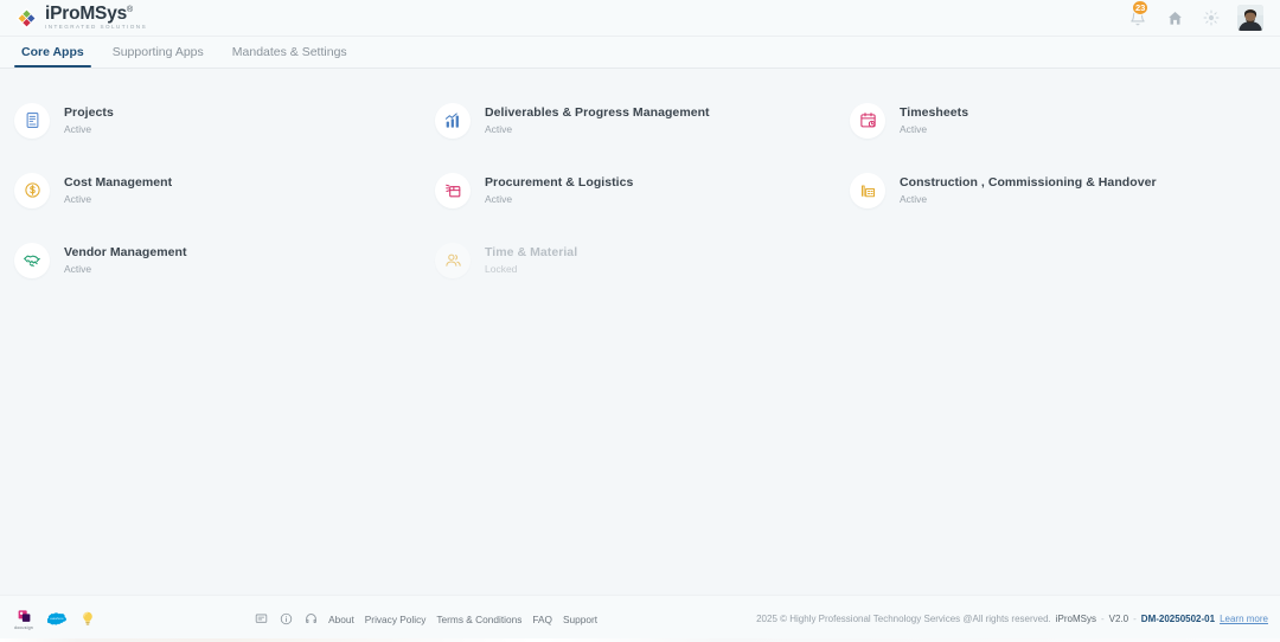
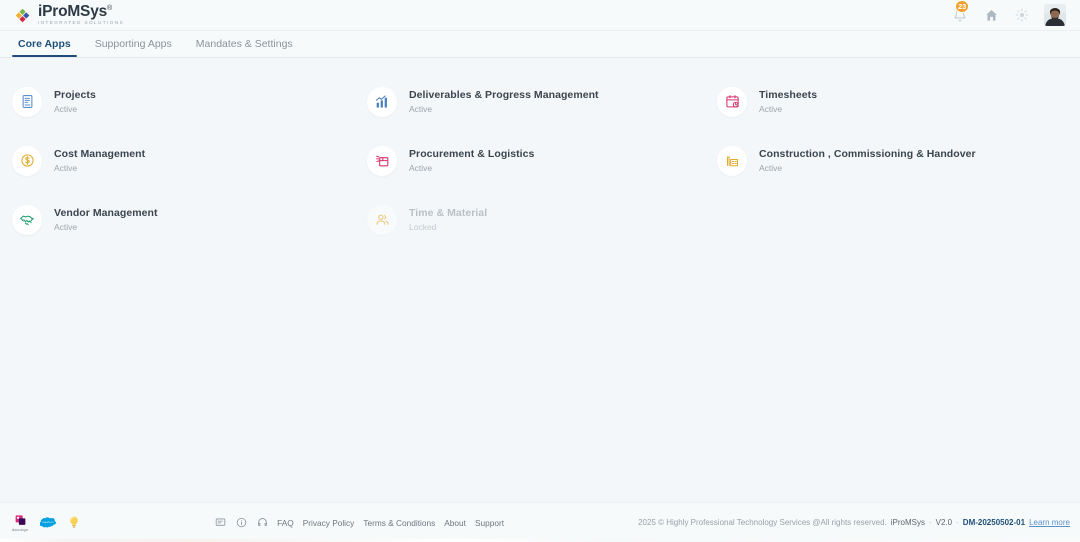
  iProMSys
  23
  Core Apps
  Supporting Apps
  Mandates & Settings
  Projects
  Active
  Deliverables & Progress Management
  Active
  Timesheets
  Active
  Cost Management
  Active
  Procurement & Logistics
  Active
  Construction , Commissioning & Handover
  Active
  Vendor Management
  Active
  Time & Material
  Locked
- About
+ FAQ
  Privacy Policy
  Terms & Conditions
- FAQ
+ About
  Support
  2025 © Highly Professional Technology Services @All rights reserved.
  iProMSys
  -
  V2.0
  -
  DM-20250502-01
  Learn more
